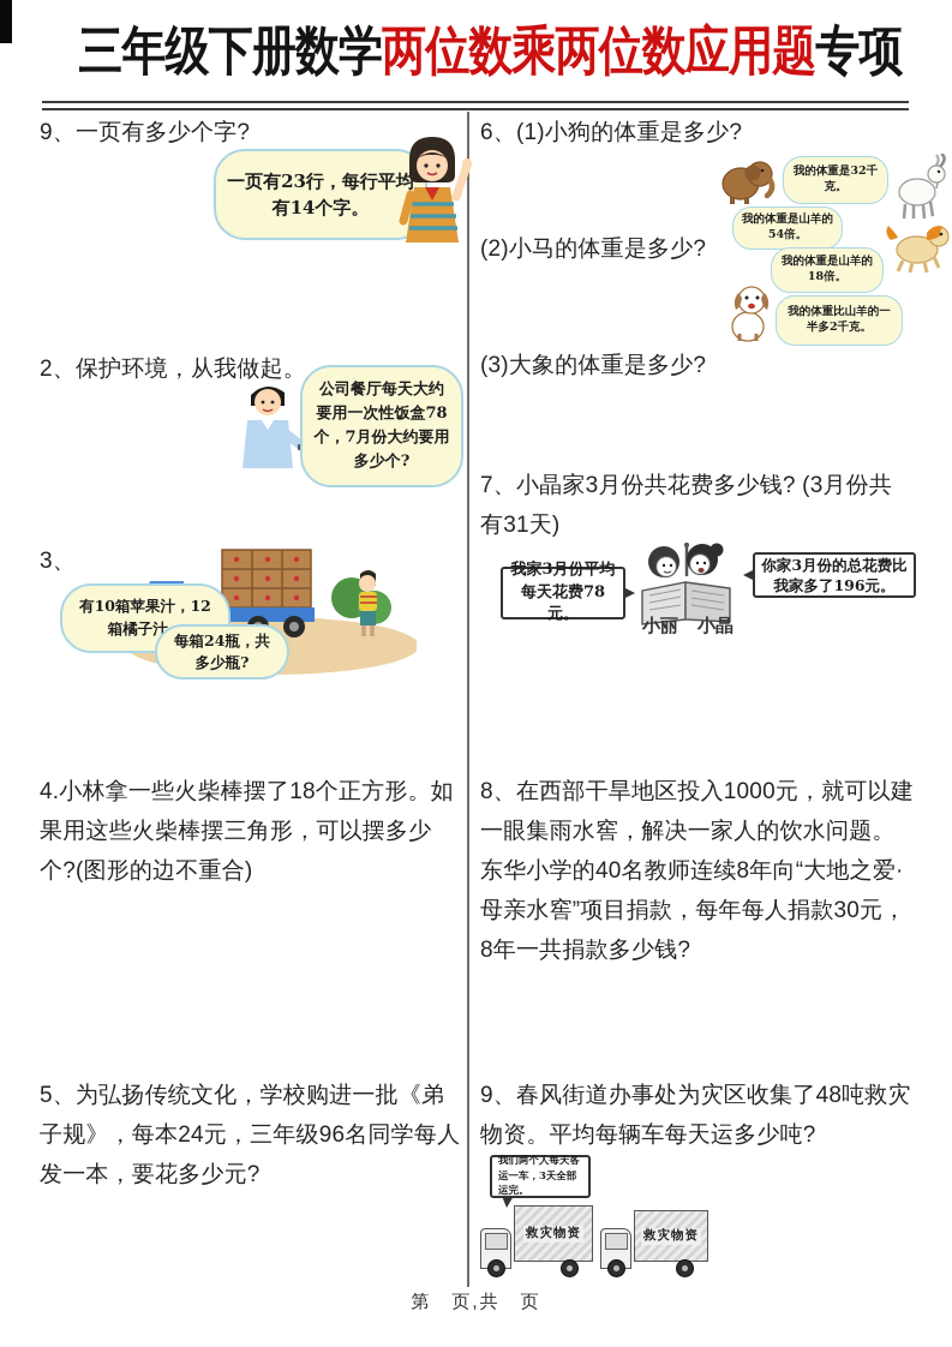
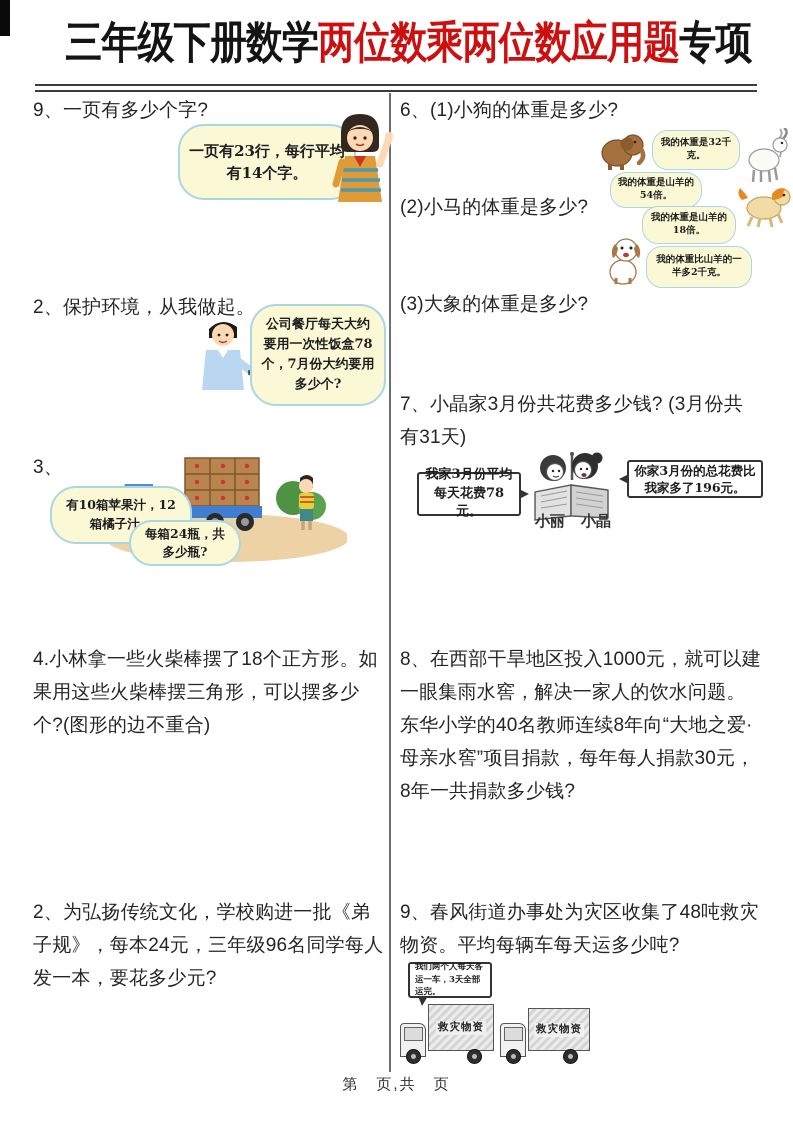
  三年级下册数学两位数乘两位数应用题专项
  9、一页有多少个字?
  一页有23行，每行平均有14个字。
  2、保护环境，从我做起。
  公司餐厅每天大约要用一次性饭盒78个，7月份大约要用多少个?
  3、
  有10箱苹果汁，12箱橘子汁
  每箱24瓶，共多少瓶?
  4.小林拿一些火柴棒摆了18个正方形。如果用这些火柴棒摆三角形，可以摆多少个?(图形的边不重合)
- 5、为弘扬传统文化，学校购进一批《弟子规》，每本24元，三年级96名同学每人发一本，要花多少元?
+ 2、为弘扬传统文化，学校购进一批《弟子规》，每本24元，三年级96名同学每人发一本，要花多少元?
  6、(1)小狗的体重是多少?
  我的体重是32千克。
  我的体重是山羊的54倍。
  我的体重是山羊的18倍。
  我的体重比山羊的一半多2千克。
  (2)小马的体重是多少?
  (3)大象的体重是多少?
  7、小晶家3月份共花费多少钱? (3月份共有31天)
  我家3月份平均每天花费78元。
  你家3月份的总花费比我家多了196元。
  小丽 小晶
  8、在西部干旱地区投入1000元，就可以建一眼集雨水窖，解决一家人的饮水问题。东华小学的40名教师连续8年向“大地之爱·母亲水窖”项目捐款，每年每人捐款30元，8年一共捐款多少钱?
  9、春风街道办事处为灾区收集了48吨救灾物资。平均每辆车每天运多少吨?
  我们两个人每天各运一车，3天全部运完。
  救灾物资
  救灾物资
  第 页,共 页
